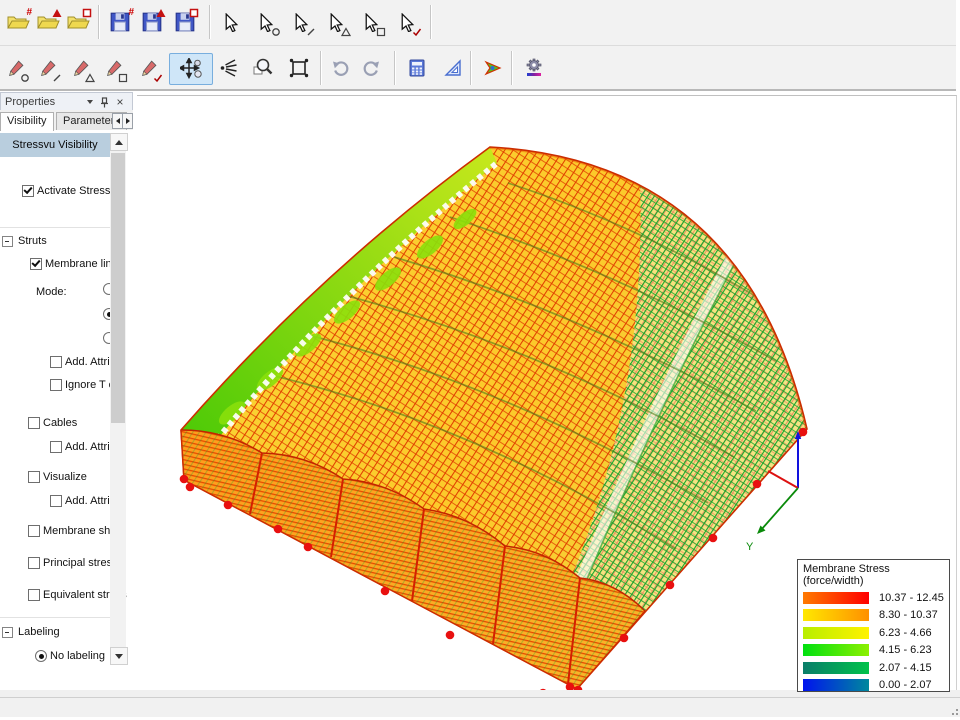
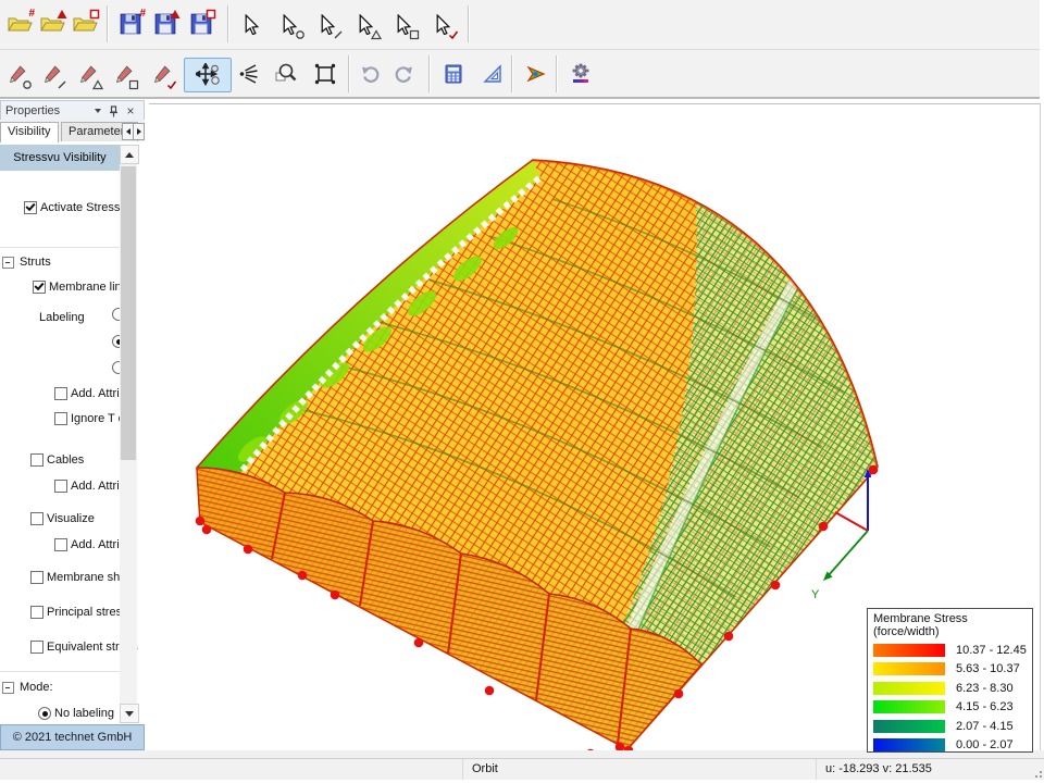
  #
  #
  Properties
  ×
  Visibility
  Paramete
  Stressvu Visibility
  Activate Stress
  Struts
  Membrane lin
- Mode:
+ Labeling
  Add. Attri
  Ignore T
  Cables
  Add. Attri
  Visualize
  Add. Attri
  Membrane sh
  Principal stre
  Equivalent str
- Labeling
+ Mode:
  No labeling
+ © 2021 technet GmbH
  Y
  Membrane Stress (force/width)
  10.37 - 12.45
- 8.30 - 10.37
+ 5.63 - 10.37
- 6.23 - 4.66
+ 6.23 - 8.30
  4.15 - 6.23
  2.07 - 4.15
  0.00 - 2.07
+ Orbit
+ u: -18.293 v: 21.535
